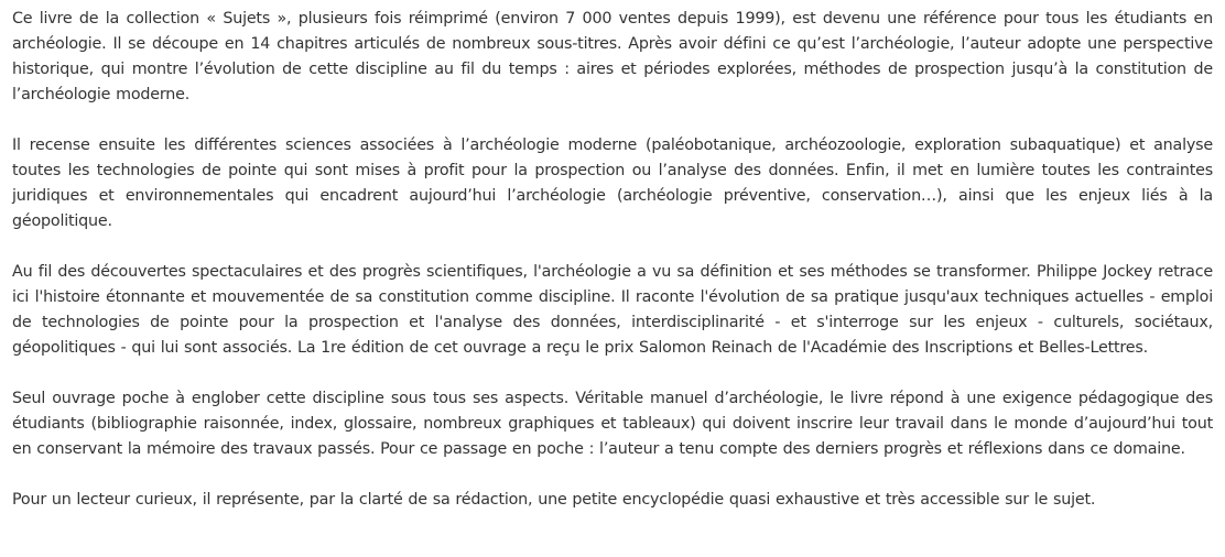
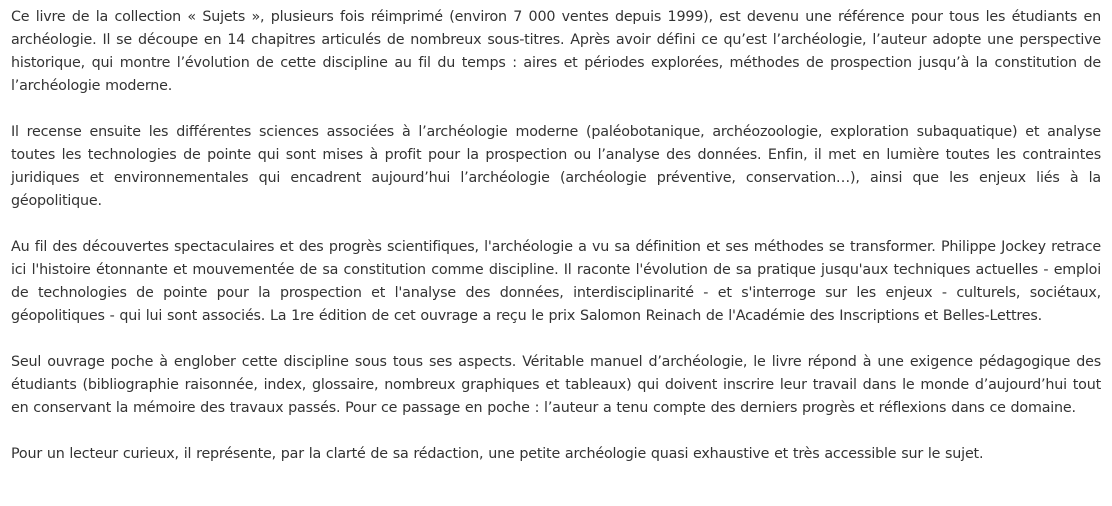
  Ce livre de la collection « Sujets », plusieurs fois réimprimé (environ 7 000 ventes depuis 1999), est devenu une référence pour tous les étudiants en archéologie. Il se découpe en 14 chapitres articulés de nombreux sous-titres. Après avoir défini ce qu’est l’archéologie, l’auteur adopte une perspective historique, qui montre l’évolution de cette discipline au fil du temps : aires et périodes explorées, méthodes de prospection jusqu’à la constitution de l’archéologie moderne.
  Il recense ensuite les différentes sciences associées à l’archéologie moderne (paléobotanique, archéozoologie, exploration subaquatique) et analyse toutes les technologies de pointe qui sont mises à profit pour la prospection ou l’analyse des données. Enfin, il met en lumière toutes les contraintes juridiques et environnementales qui encadrent aujourd’hui l’archéologie (archéologie préventive, conservation…), ainsi que les enjeux liés à la géopolitique.
  Au fil des découvertes spectaculaires et des progrès scientifiques, l'archéologie a vu sa définition et ses méthodes se transformer. Philippe Jockey retrace ici l'histoire étonnante et mouvementée de sa constitution comme discipline. Il raconte l'évolution de sa pratique jusqu'aux techniques actuelles - emploi de technologies de pointe pour la prospection et l'analyse des données, interdisciplinarité - et s'interroge sur les enjeux - culturels, sociétaux, géopolitiques - qui lui sont associés. La 1re édition de cet ouvrage a reçu le prix Salomon Reinach de l'Académie des Inscriptions et Belles-Lettres.
  Seul ouvrage poche à englober cette discipline sous tous ses aspects. Véritable manuel d’archéologie, le livre répond à une exigence pédagogique des étudiants (bibliographie raisonnée, index, glossaire, nombreux graphiques et tableaux) qui doivent inscrire leur travail dans le monde d’aujourd’hui tout en conservant la mémoire des travaux passés. Pour ce passage en poche : l’auteur a tenu compte des derniers progrès et réflexions dans ce domaine.
- Pour un lecteur curieux, il représente, par la clarté de sa rédaction, une petite encyclopédie quasi exhaustive et très accessible sur le sujet.
+ Pour un lecteur curieux, il représente, par la clarté de sa rédaction, une petite archéologie quasi exhaustive et très accessible sur le sujet.
